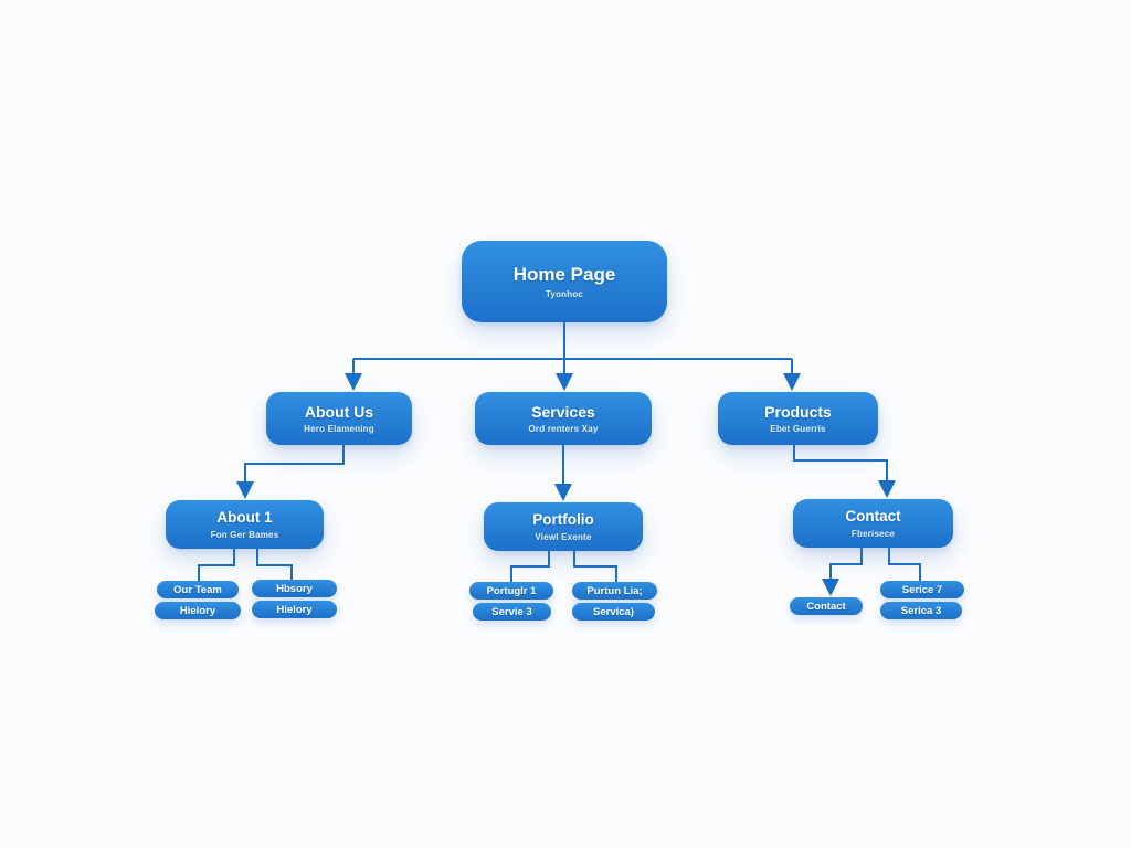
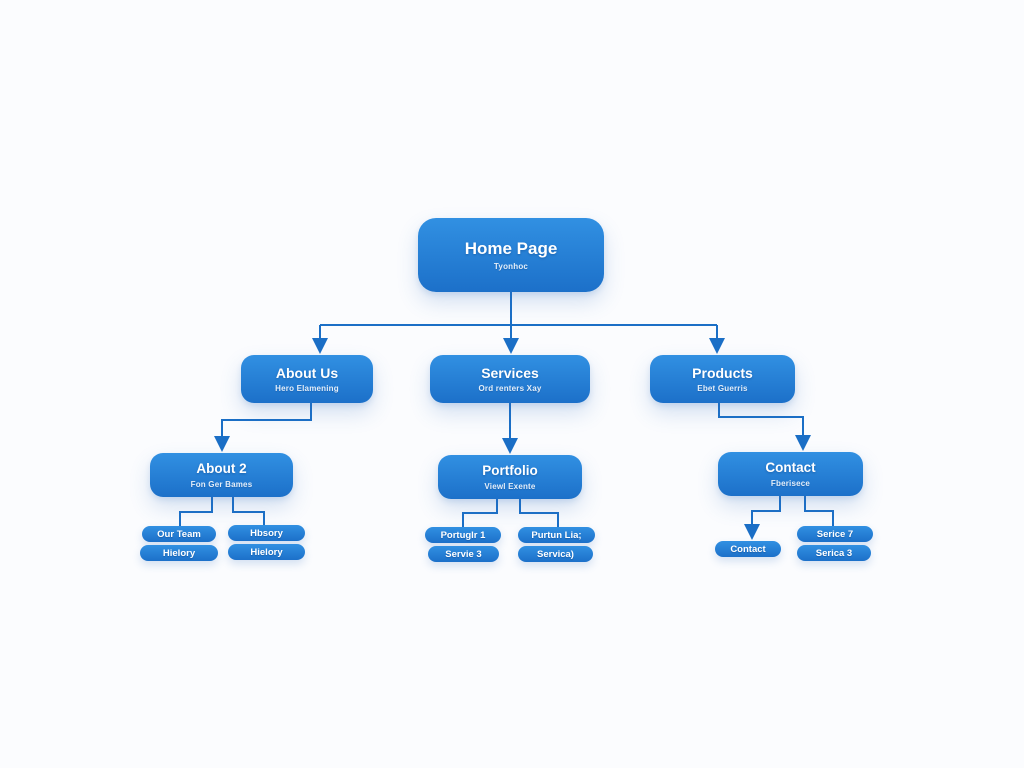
  Home Page
  Tyonhoc
  About Us
  Hero Elamening
  Services
  Ord renters Xay
  Products
  Ebet Guerris
- About 1
+ About 2
  Fon Ger Bames
  Portfolio
  Viewl Exente
  Contact
  Fberisece
  Our Team
  Hbsory
  Hielory
  Hielory
  Portuglr 1
  Purtun Lia;
  Servie 3
  Servica)
  Contact
  Serice 7
  Serica 3
